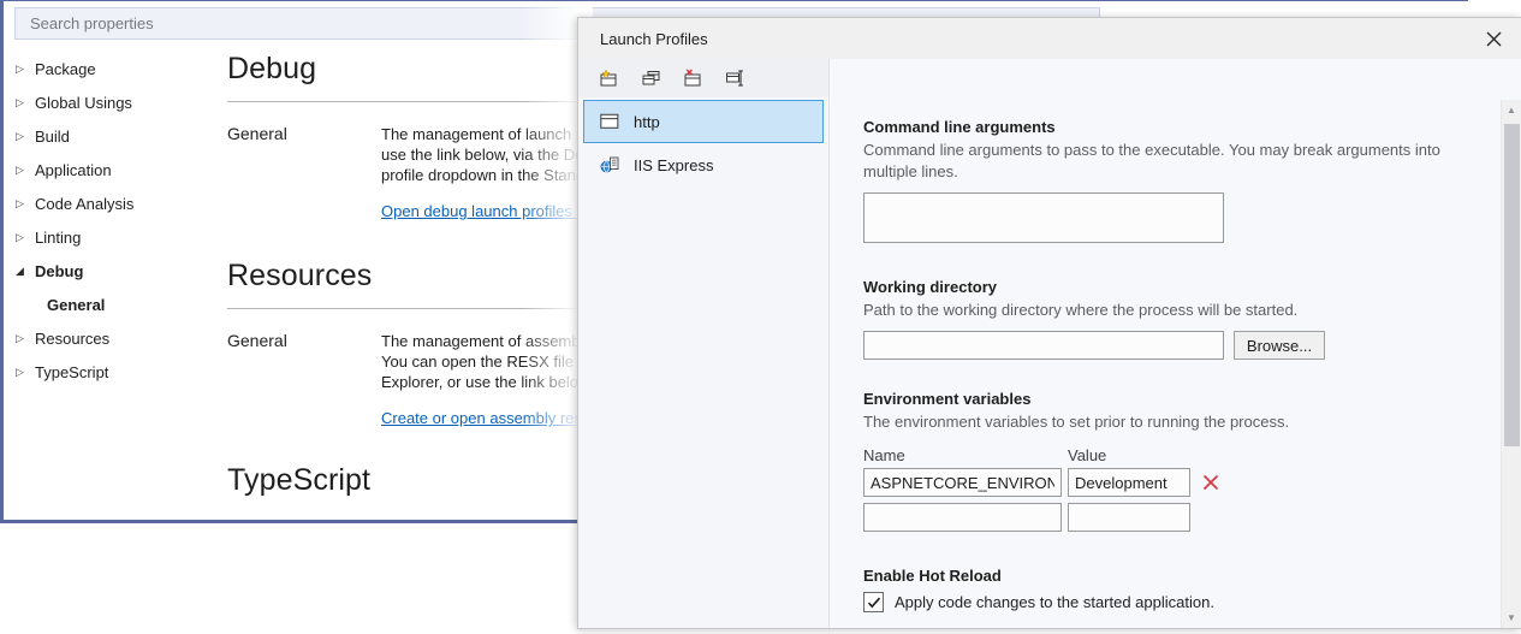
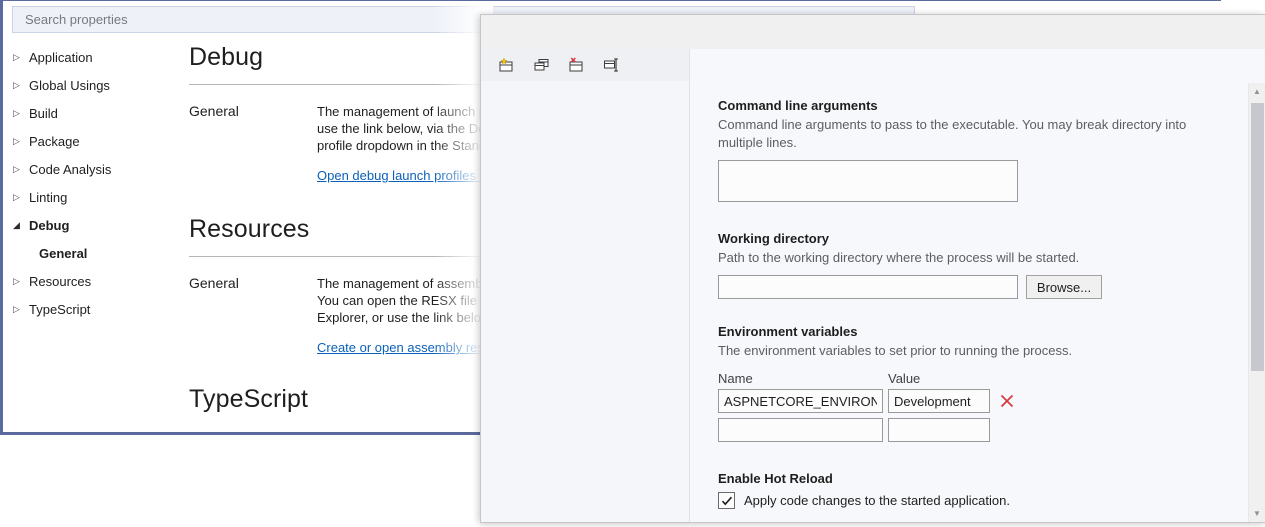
  Search properties
  ▷
- Package
+ Application
  ▷
  Global Usings
  ▷
  Build
  ▷
- Application
+ Package
  ▷
  Code Analysis
  ▷
  Linting
  ◢
  Debug
  General
  ▷
  Resources
  ▷
  TypeScript
  Debug
  General
  Resources
  General
  TypeScript
- Launch Profiles
- http
- IIS Express
  Command line arguments
- Command line arguments to pass to the executable. You may break arguments into multiple lines.
+ Command line arguments to pass to the executable. You may break directory into multiple lines.
  Working directory
  Path to the working directory where the process will be started.
  Browse...
  Environment variables
  The environment variables to set prior to running the process.
  Name
  Value
  ASPNETCORE_ENVIRON
  Development
  Enable Hot Reload
  Apply code changes to the started application.
  ▲
  ▼
